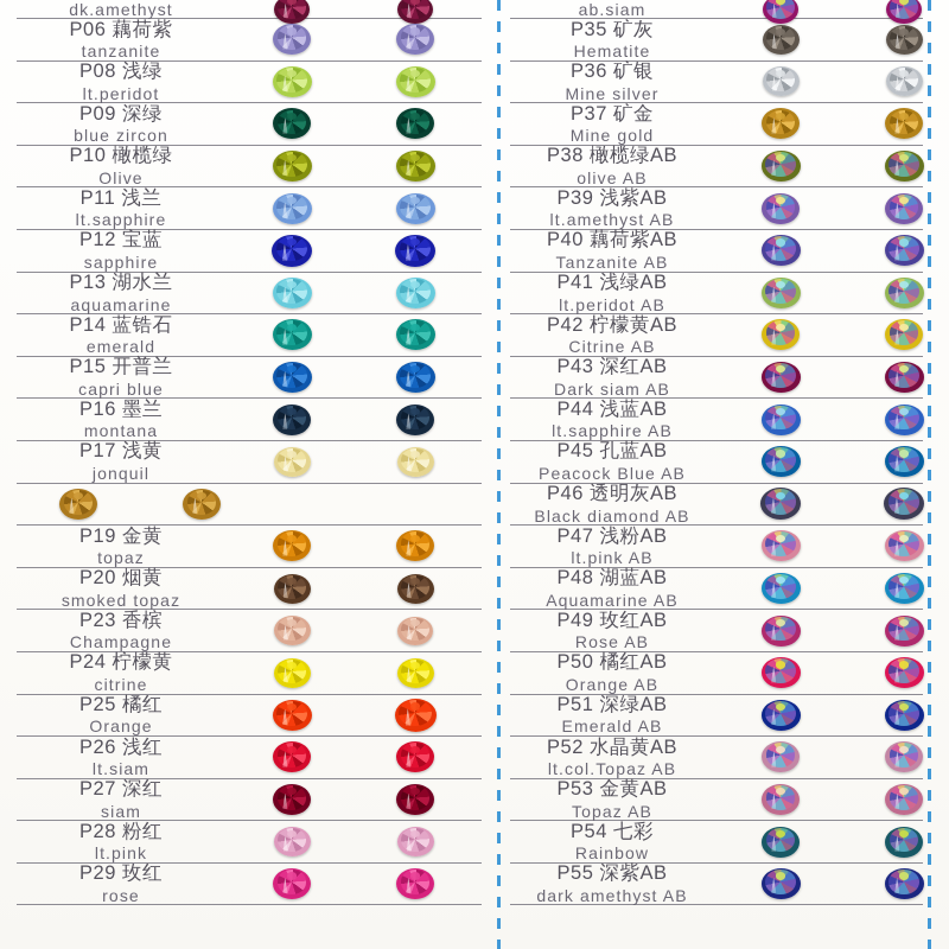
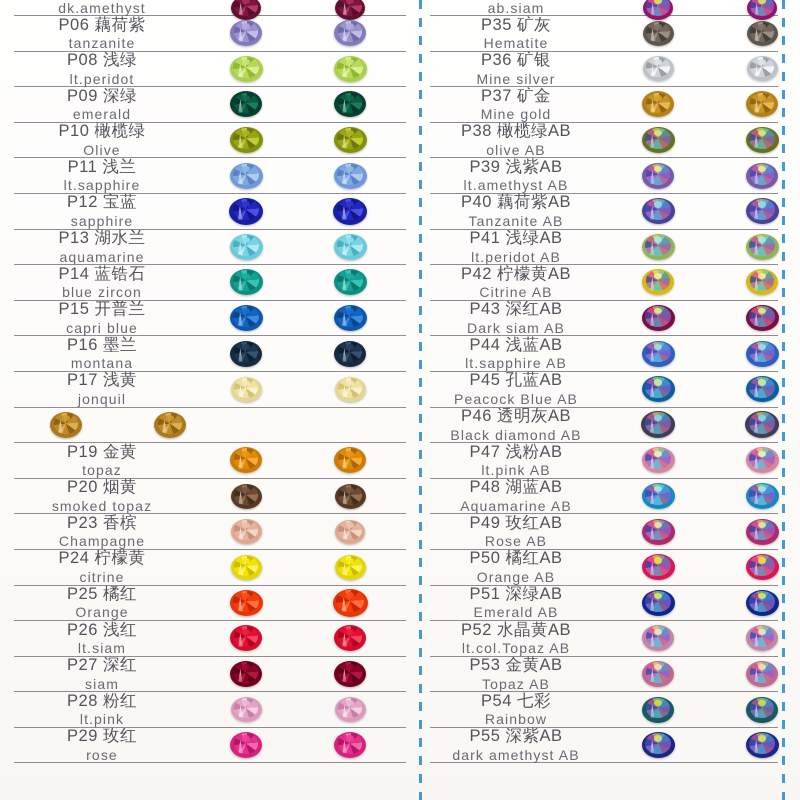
  dk.amethyst
  P06 藕荷紫
  tanzanite
  P08 浅绿
  lt.peridot
  P09 深绿
- blue zircon
+ emerald
  P10 橄榄绿
  Olive
  P11 浅兰
  lt.sapphire
  P12 宝蓝
  sapphire
  P13 湖水兰
  aquamarine
  P14 蓝锆石
- emerald
+ blue zircon
  P15 开普兰
  capri blue
  P16 墨兰
  montana
  P17 浅黄
  jonquil
  P19 金黄
  topaz
  P20 烟黄
  smoked topaz
  P23 香槟
  Champagne
  P24 柠檬黄
  citrine
  P25 橘红
  Orange
  P26 浅红
  lt.siam
  P27 深红
  siam
  P28 粉红
  lt.pink
  P29 玫红
  rose
  ab.siam
  P35 矿灰
  Hematite
  P36 矿银
  Mine silver
  P37 矿金
  Mine gold
  P38 橄榄绿AB
  olive AB
  P39 浅紫AB
  lt.amethyst AB
  P40 藕荷紫AB
  Tanzanite AB
  P41 浅绿AB
  lt.peridot AB
  P42 柠檬黄AB
  Citrine AB
  P43 深红AB
  Dark siam AB
  P44 浅蓝AB
  lt.sapphire AB
  P45 孔蓝AB
  Peacock Blue AB
  P46 透明灰AB
  Black diamond AB
  P47 浅粉AB
  lt.pink AB
  P48 湖蓝AB
  Aquamarine AB
  P49 玫红AB
  Rose AB
  P50 橘红AB
  Orange AB
  P51 深绿AB
  Emerald AB
  P52 水晶黄AB
  lt.col.Topaz AB
  P53 金黄AB
  Topaz AB
  P54 七彩
  Rainbow
  P55 深紫AB
  dark amethyst AB
